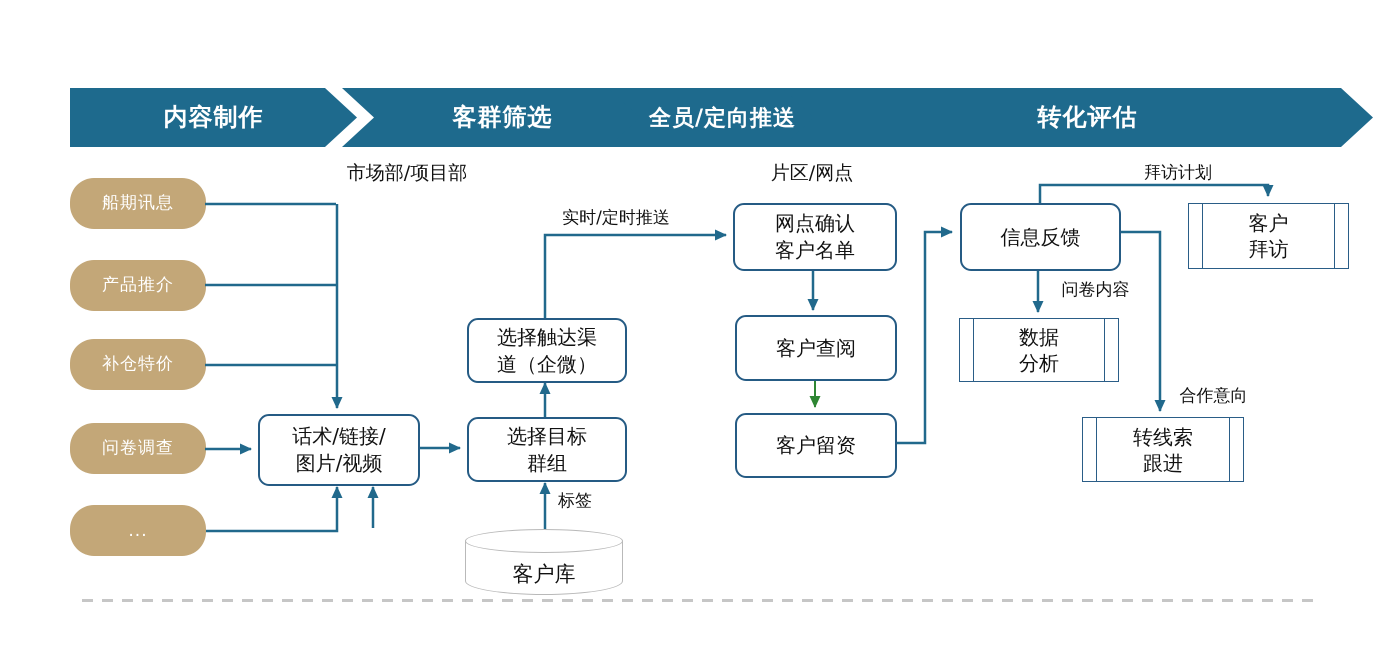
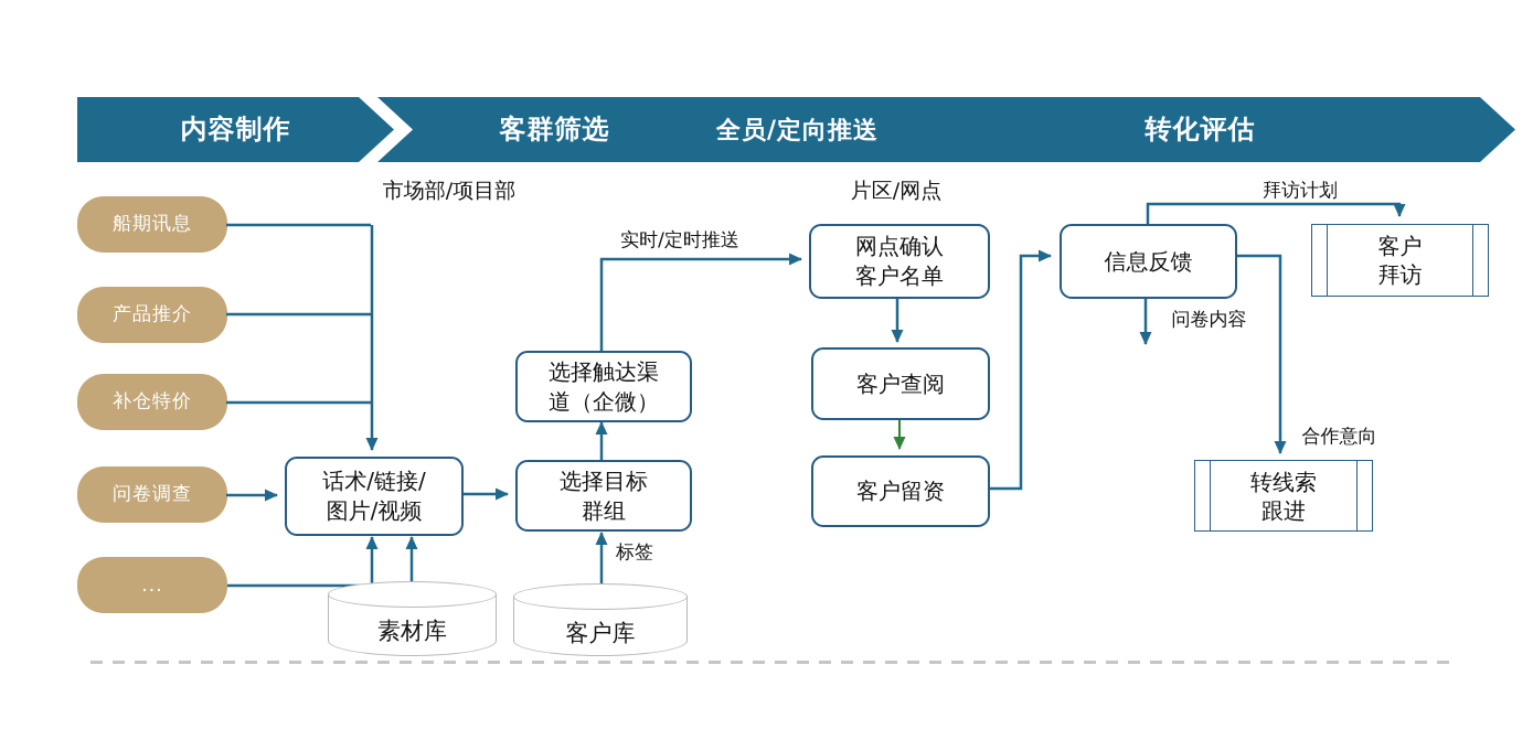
  内容制作
  客群筛选
  全员/定向推送
  转化评估
  市场部/项目部
  片区/网点
  拜访计划
  实时/定时推送
  标签
  问卷内容
  合作意向
  船期讯息
  产品推介
  补仓特价
  问卷调查
  ...
  话术/链接/
  图片/视频
  选择触达渠
  道（企微）
  选择目标
  群组
  网点确认
  客户名单
  客户查阅
  客户留资
  信息反馈
  客户
  拜访
- 数据
- 分析
  转线索
  跟进
+ 素材库
  客户库
